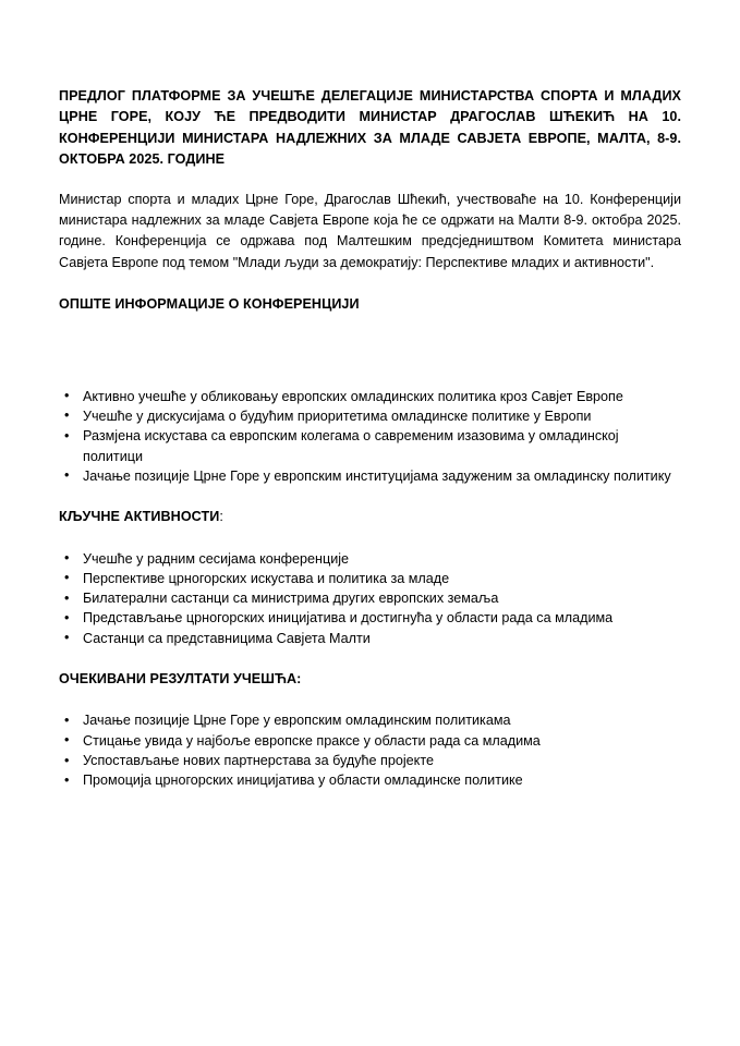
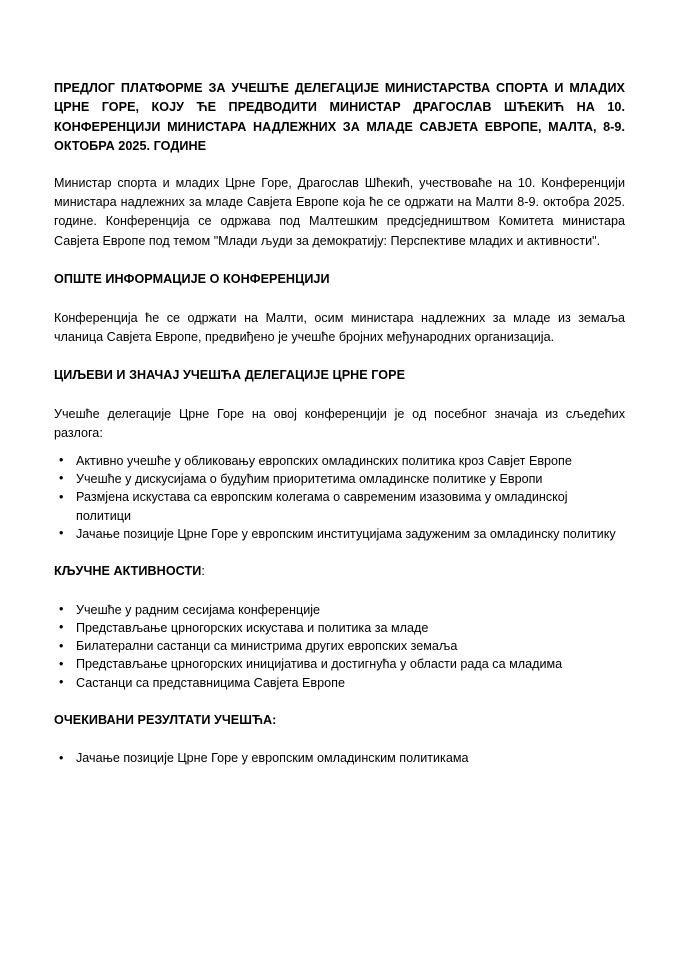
  ПРЕДЛОГ ПЛАТФОРМЕ ЗА УЧЕШЋЕ ДЕЛЕГАЦИЈЕ МИНИСТАРСТВА СПОРТА И МЛАДИХ ЦРНЕ ГОРЕ, КОЈУ ЋЕ ПРЕДВОДИТИ МИНИСТАР ДРАГОСЛАВ ШЋЕКИЋ НА 10. КОНФЕРЕНЦИЈИ МИНИСТАРА НАДЛЕЖНИХ ЗА МЛАДЕ САВЈЕТА ЕВРОПЕ, МАЛТА, 8-9. ОКТОБРА 2025. ГОДИНЕ
  Министар спорта и младих Црне Горе, Драгослав Шћекић, учествоваће на 10. Конференцији министара надлежних за младе Савјета Европе која ће се одржати на Малти 8-9. октобра 2025. године. Конференција се одржава под Малтешким предсједништвом Комитета министара Савјета Европе под темом "Млади људи за демократију: Перспективе младих и активности".
  ОПШТЕ ИНФОРМАЦИЈЕ О КОНФЕРЕНЦИЈИ
+ Конференција ће се одржати на Малти, осим министара надлежних за младе из земаља чланица Савјета Европе, предвиђено је учешће бројних међународних организација.
+ ЦИЉЕВИ И ЗНАЧАЈ УЧЕШЋА ДЕЛЕГАЦИЈЕ ЦРНЕ ГОРЕ
+ Учешће делегације Црне Горе на овој конференцији је од посебног значаја из сљедећих разлога:
  Активно учешће у обликовању европских омладинских политика кроз Савјет Европе
  Учешће у дискусијама о будућим приоритетима омладинске политике у Европи
  Размјена искустава са европским колегама о савременим изазовима у омладинској политици
  Јачање позиције Црне Горе у европским институцијама задуженим за омладинску политику
  КЉУЧНЕ АКТИВНОСТИ:
  Учешће у радним сесијама конференције
- Перспективе црногорских искустава и политика за младе
+ Представљање црногорских искустава и политика за младе
  Билатерални састанци са министрима других европских земаља
  Представљање црногорских иницијатива и достигнућа у области рада са младима
- Састанци са представницима Савјета Малти
+ Састанци са представницима Савјета Европе
  ОЧЕКИВАНИ РЕЗУЛТАТИ УЧЕШЋА:
  Јачање позиције Црне Горе у европским омладинским политикама
- Стицање увида у најбоље европске праксе у области рада са младима
- Успостављање нових партнерстава за будуће пројекте
- Промоција црногорских иницијатива у области омладинске политике
